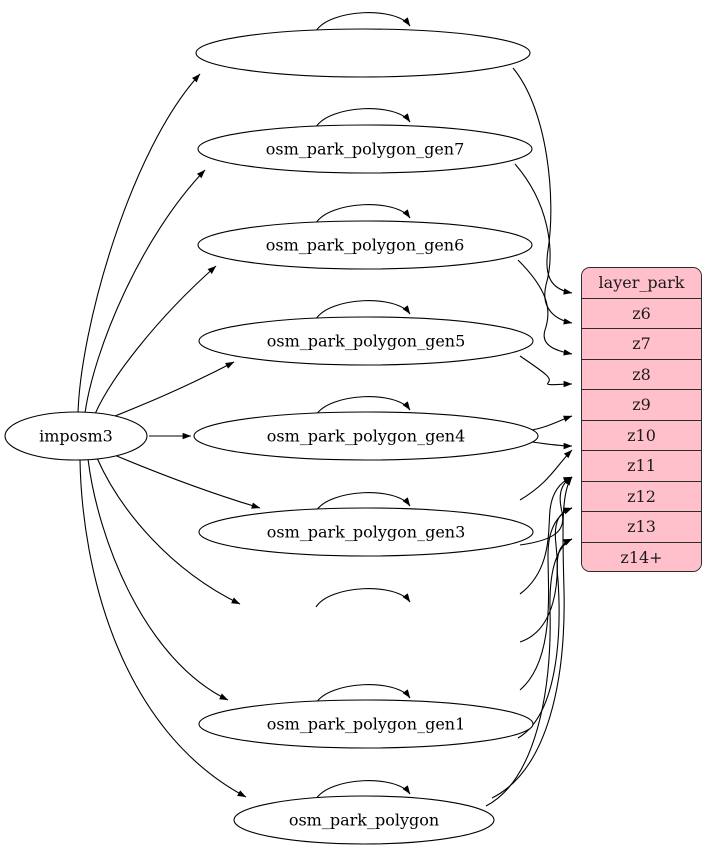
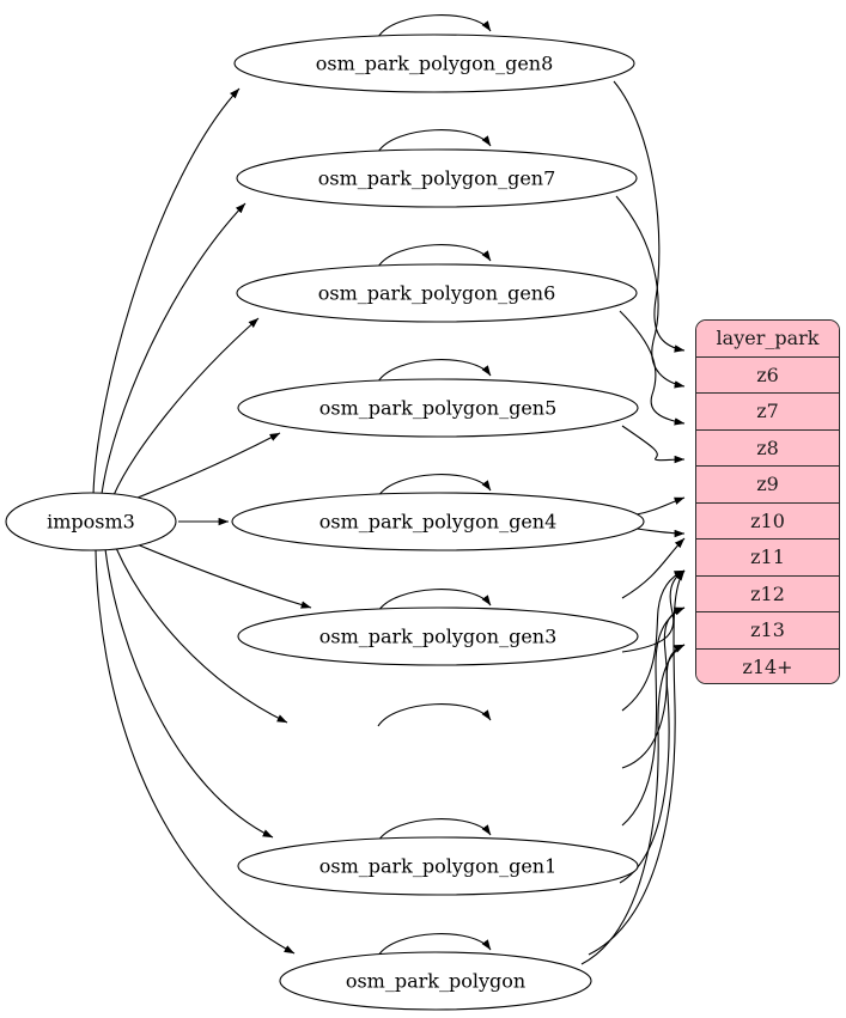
  imposm3
+ osm_park_polygon_gen8
  osm_park_polygon_gen7
  osm_park_polygon_gen6
  osm_park_polygon_gen5
  osm_park_polygon_gen4
  osm_park_polygon_gen3
  osm_park_polygon_gen1
  osm_park_polygon
  layer_park
  z6
  z7
  z8
  z9
  z10
  z11
  z12
  z13
  z14+
